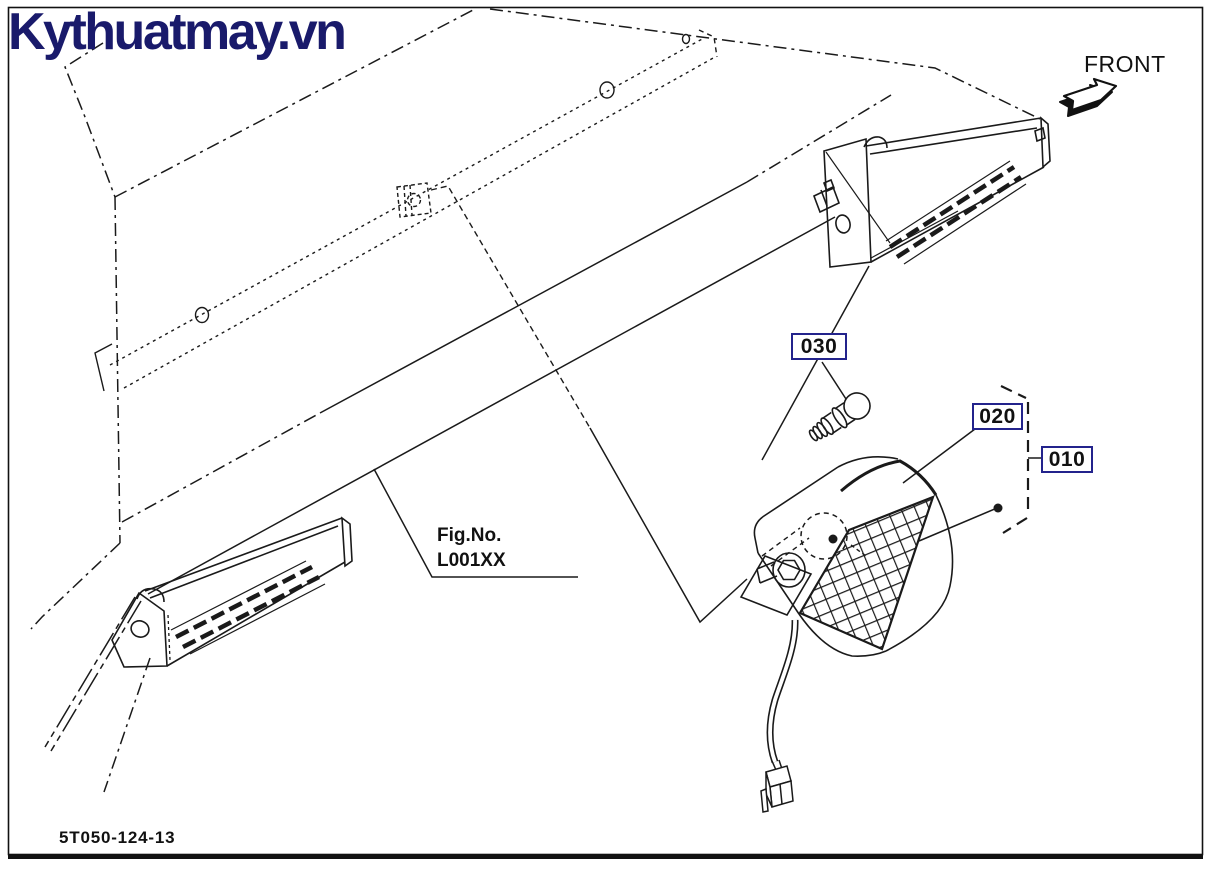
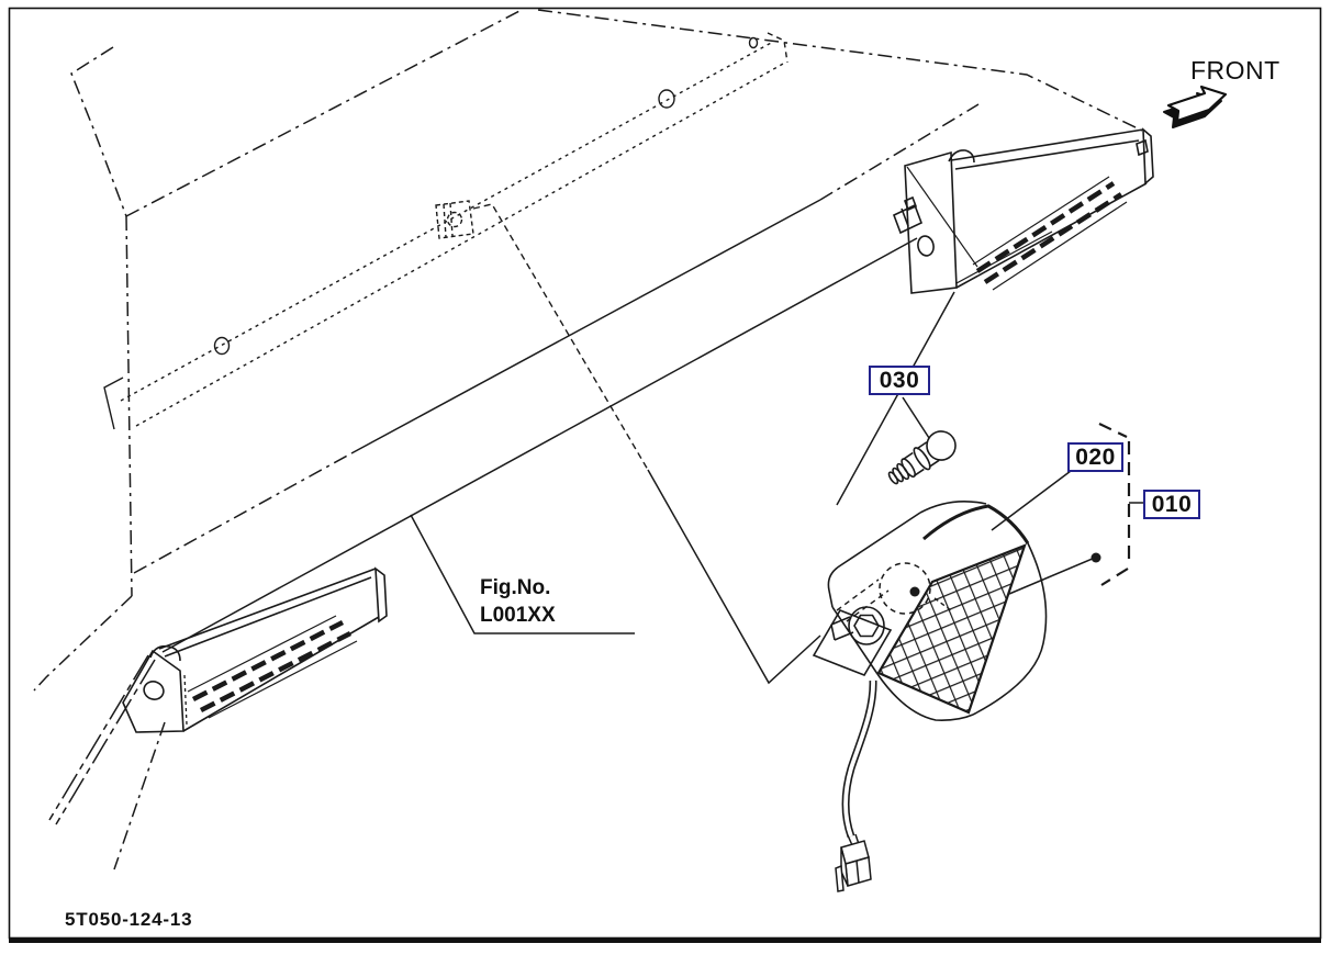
- Kythuatmay.vn
  FRONT
  030
  020
  010
  Fig.No.
  L001XX
  5T050-124-13
